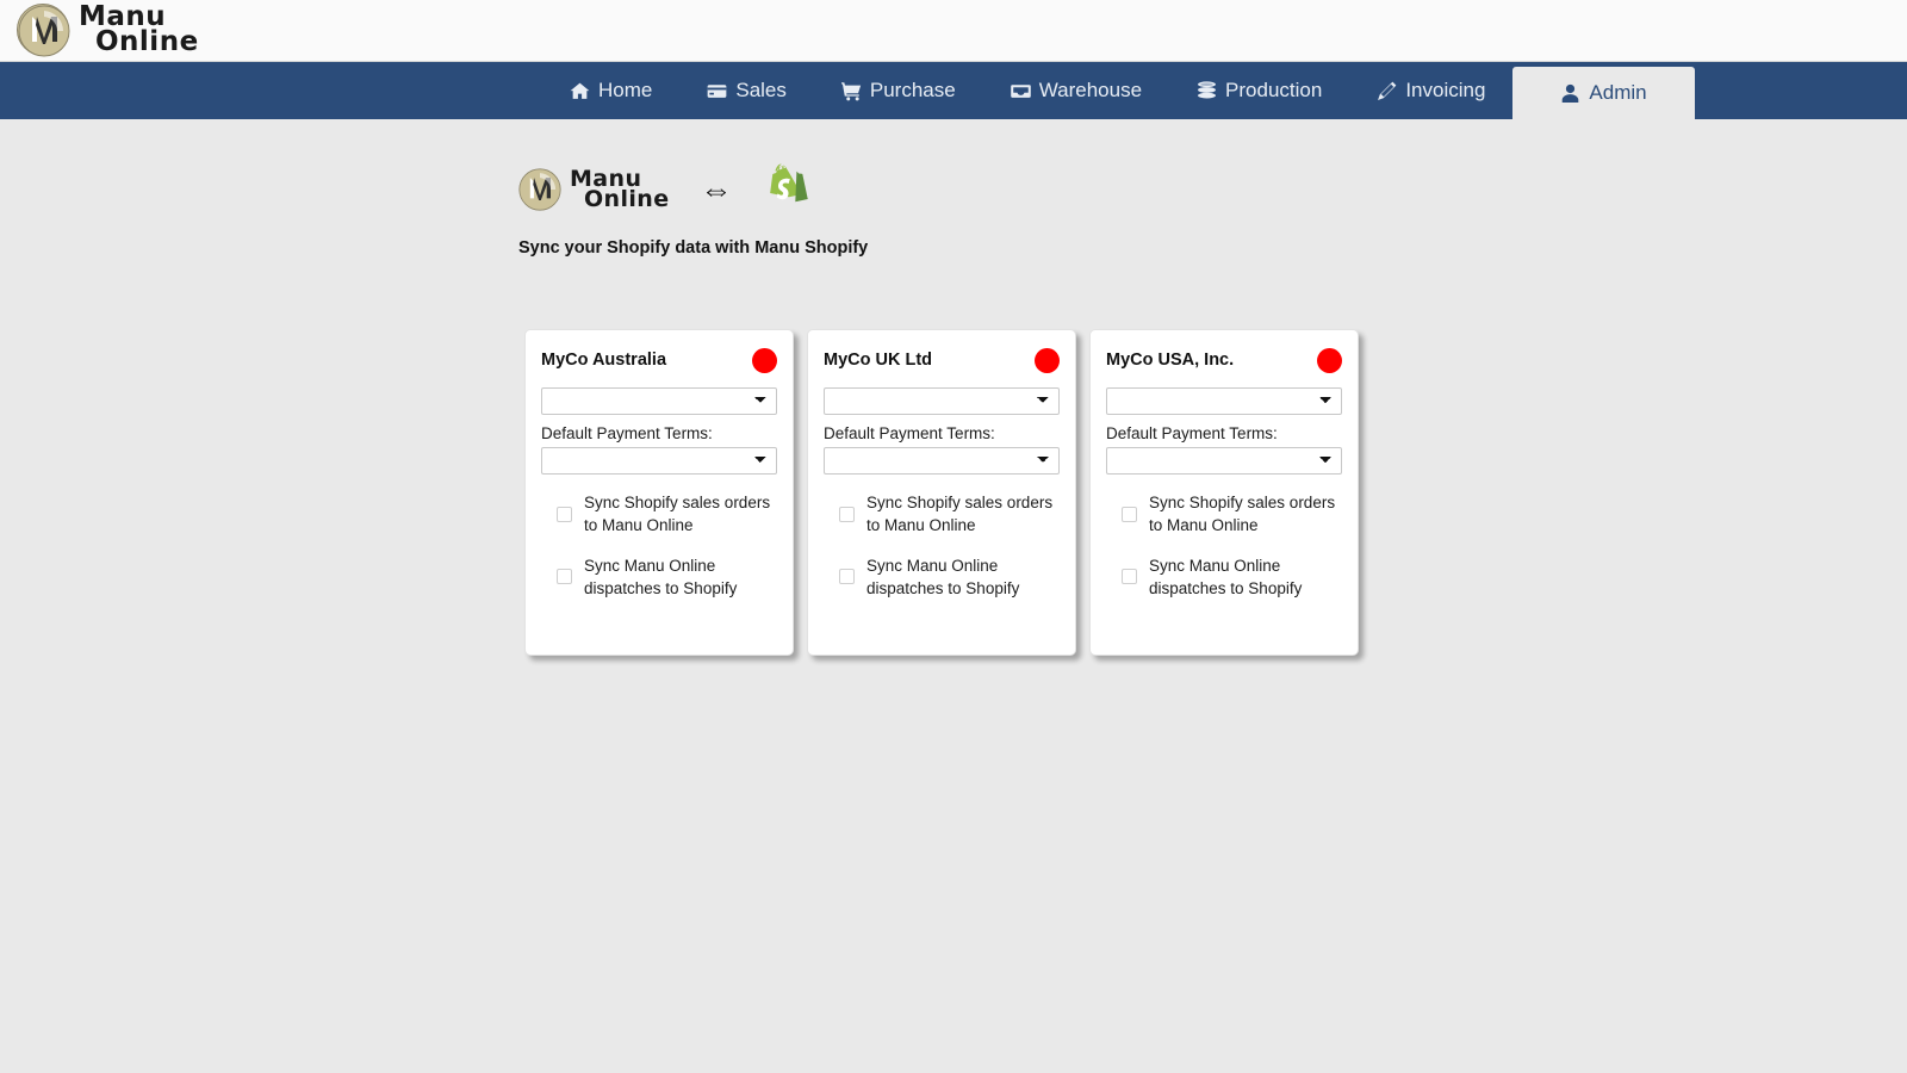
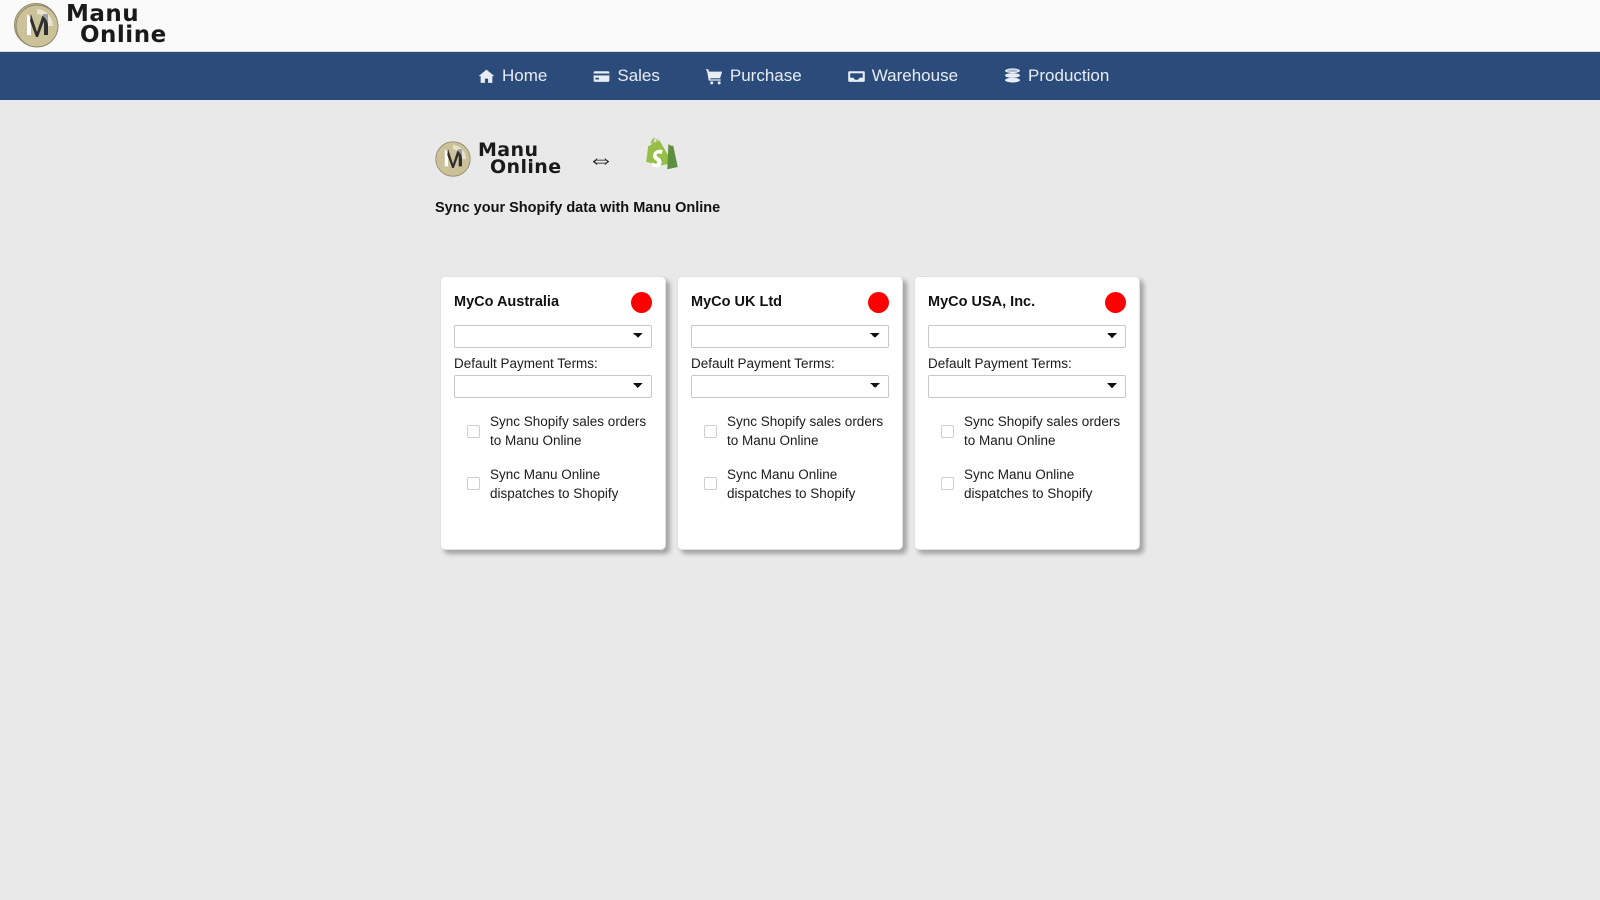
  Manu
  Online
  Home
  Sales
  Purchase
  Warehouse
  Production
- Invoicing
- Admin
  Manu
  Online
  ⇔
- Sync your Shopify data with Manu Shopify
+ Sync your Shopify data with Manu Online
  MyCo Australia
  Default Payment Terms:
  Sync Shopify sales orders to Manu Online
  Sync Manu Online dispatches to Shopify
  MyCo UK Ltd
  Default Payment Terms:
  Sync Shopify sales orders to Manu Online
  Sync Manu Online dispatches to Shopify
  MyCo USA, Inc.
  Default Payment Terms:
  Sync Shopify sales orders to Manu Online
  Sync Manu Online dispatches to Shopify
